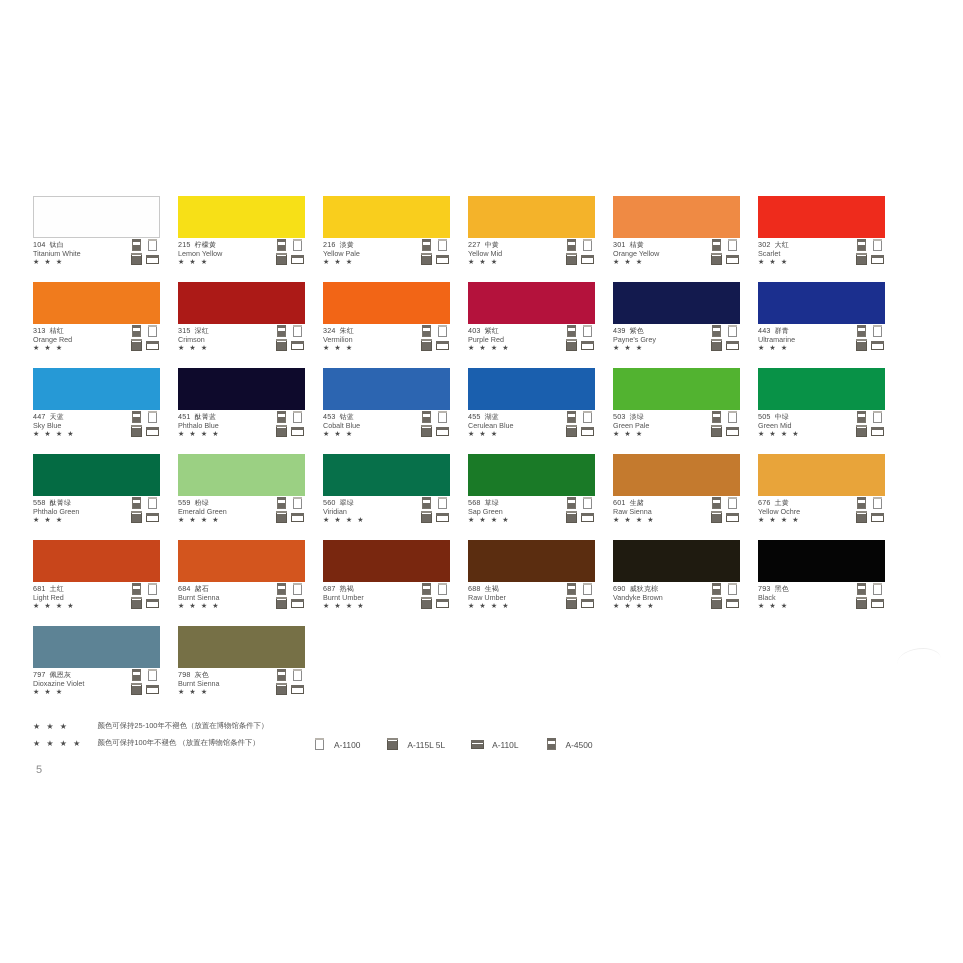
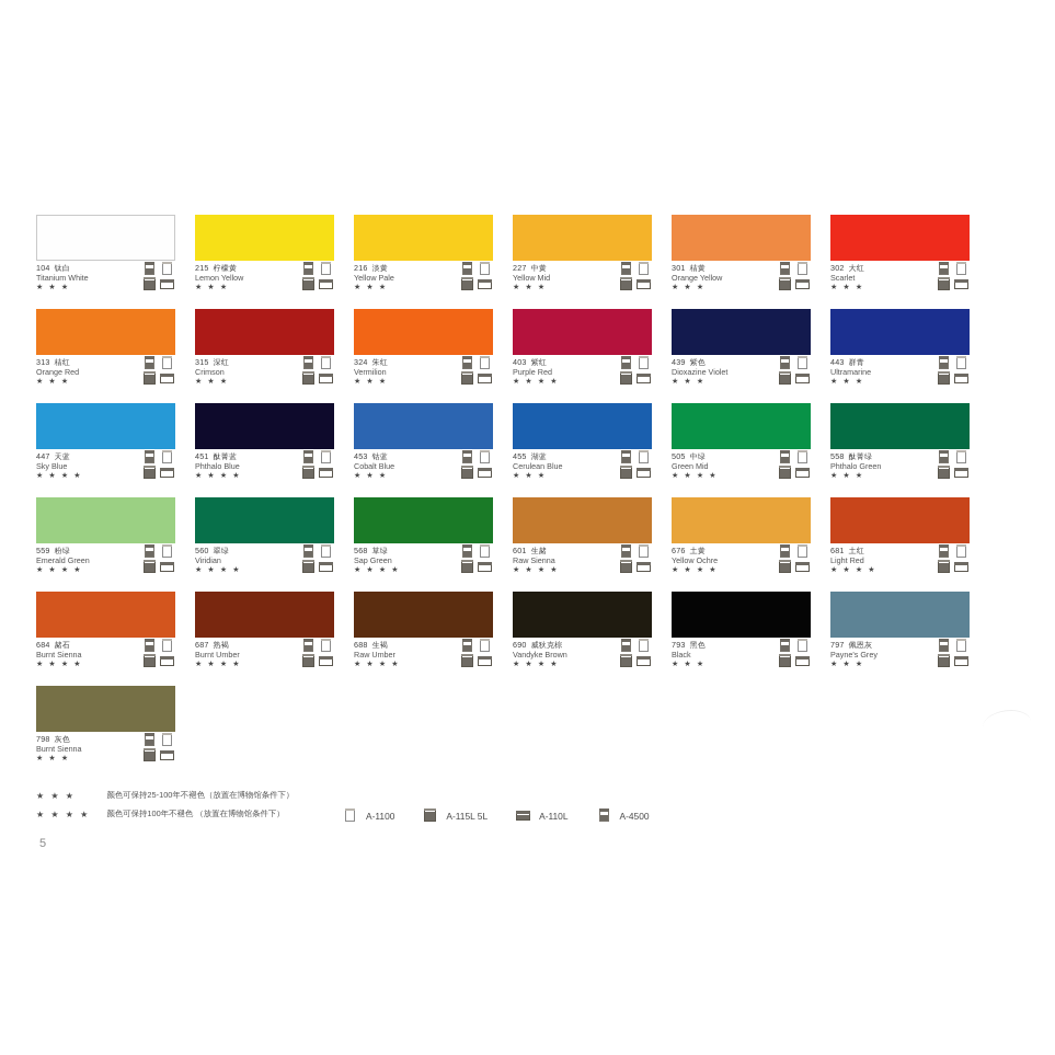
  104 钛白
  Titanium White
  215 柠檬黄
  Lemon Yellow
  216 淡黄
  Yellow Pale
  227 中黄
  Yellow Mid
  301 桔黄
  Orange Yellow
  302 大红
  Scarlet
  313 桔红
  Orange Red
  315 深红
  Crimson
  324 朱红
  Vermilion
  403 紫红
  Purple Red
  439 紫色
- Payne's Grey
+ Dioxazine Violet
  443 群青
  Ultramarine
  447 天蓝
  Sky Blue
  451 酞菁蓝
  Phthalo Blue
  453 钴蓝
  Cobalt Blue
  455 湖蓝
  Cerulean Blue
- 503 淡绿
- Green Pale
  505 中绿
  Green Mid
  558 酞菁绿
  Phthalo Green
  559 粉绿
  Emerald Green
  560 翠绿
  Viridian
  568 草绿
  Sap Green
  601 生赭
  Raw Sienna
  676 土黄
  Yellow Ochre
  681 土红
  Light Red
  684 赭石
  Burnt Sienna
  687 熟褐
  Burnt Umber
  688 生褐
  Raw Umber
  690 威狄克棕
  Vandyke Brown
  793 黑色
  Black
  797 佩恩灰
- Dioxazine Violet
+ Payne's Grey
  798 灰色
  Burnt Sienna
  ★ ★ ★ 颜色可保持25-100年不褪色（放置在博物馆条件下）
  ★ ★ ★ ★ 颜色可保持100年不褪色 （放置在博物馆条件下）
  A-1100 A-115L 5L A-110L A-4500
  5
